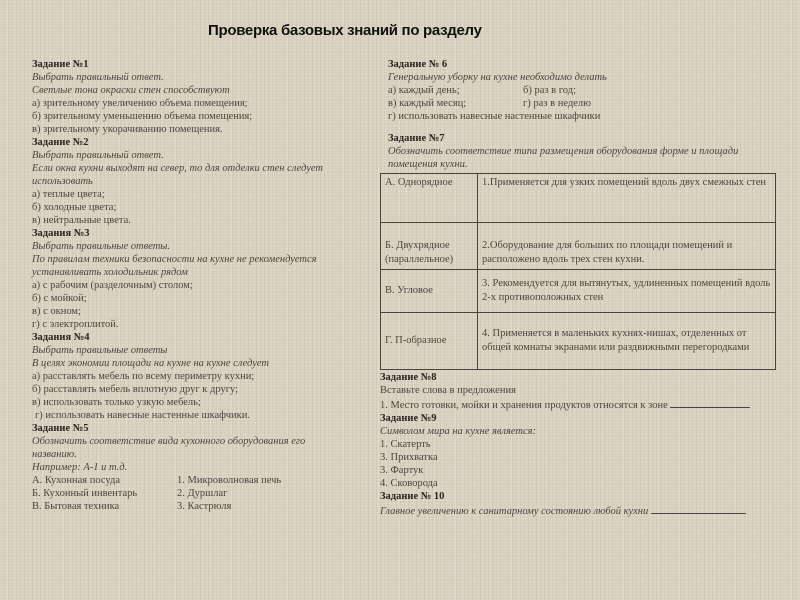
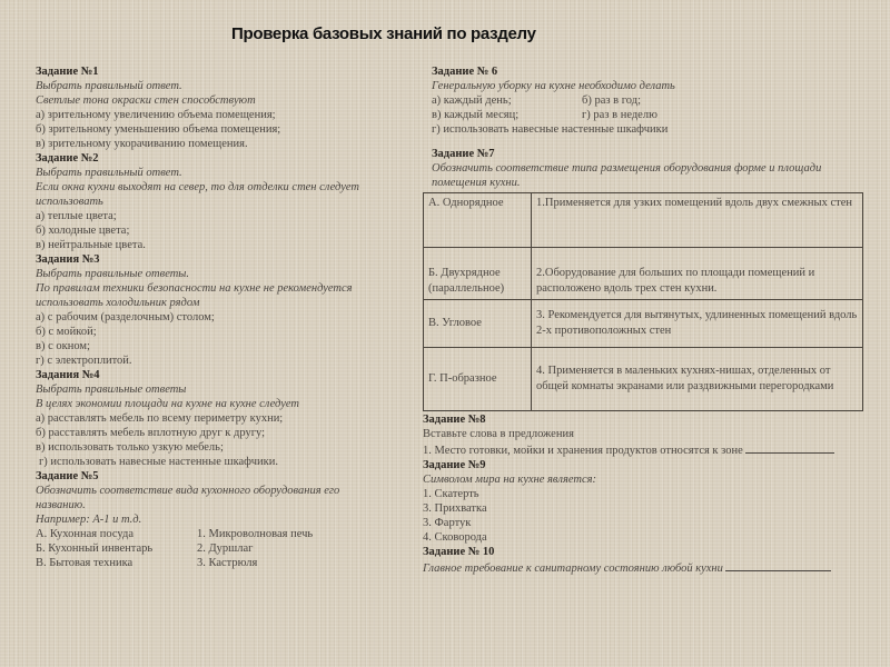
  Проверка базовых знаний по разделу
  Задание №1
  Выбрать правильный ответ.
  Светлые тона окраски стен способствуют
  а) зрительному увеличению объема помещения;
  б) зрительному уменьшению объема помещения;
  в) зрительному укорачиванию помещения.
  Задание №2
  Выбрать правильный ответ.
  Если окна кухни выходят на север, то для отделки стен следует использовать
  а) теплые цвета;
  б) холодные цвета;
  в) нейтральные цвета.
  Задания №3
  Выбрать правильные ответы.
- По правилам техники безопасности на кухне не рекомендуется устанавливать холодильник рядом
+ По правилам техники безопасности на кухне не рекомендуется использовать холодильник рядом
  а) с рабочим (разделочным) столом;
  б) с мойкой;
  в) с окном;
  г) с электроплитой.
  Задания №4
  Выбрать правильные ответы
  В целях экономии площади на кухне на кухне следует
  а) расставлять мебель по всему периметру кухни;
  б) расставлять мебель вплотную друг к другу;
  в) использовать только узкую мебель;
  г) использовать навесные настенные шкафчики.
  Задание №5
  Обозначить соответствие вида кухонного оборудования его названию.
  Например: А-1 и т.д.
  А. Кухонная посуда
  1. Микроволновая печь
  Б. Кухонный инвентарь
  2. Дуршлаг
  В. Бытовая техника
  3. Кастрюля
  Задание № 6
  Генеральную уборку на кухне необходимо делать
  а) каждый день;
  б) раз в год;
  в) каждый месяц;
  г) раз в неделю
  г) использовать навесные настенные шкафчики
  Задание №7
  Обозначить соответствие типа размещения оборудования форме и площади помещения кухни.
  А. Однорядное	1.Применяется для узких помещений вдоль двух смежных стен
  Б. Двухрядное (параллельное)	2.Оборудование для больших по площади помещений и расположено вдоль трех стен кухни.
  В. Угловое	3. Рекомендуется для вытянутых, удлиненных помещений вдоль 2-х противоположных стен
  Г. П-образное	4. Применяется в маленьких кухнях-нишах, отделенных от общей комнаты экранами или раздвижными перегородками
  Задание №8
  Вставьте слова в предложения
  1. Место готовки, мойки и хранения продуктов относятся к зоне
  Задание №9
  Символом мира на кухне является:
  1. Скатерть
  3. Прихватка
  3. Фартук
  4. Сковорода
  Задание № 10
- Главное увеличению к санитарному состоянию любой кухни
+ Главное требование к санитарному состоянию любой кухни
